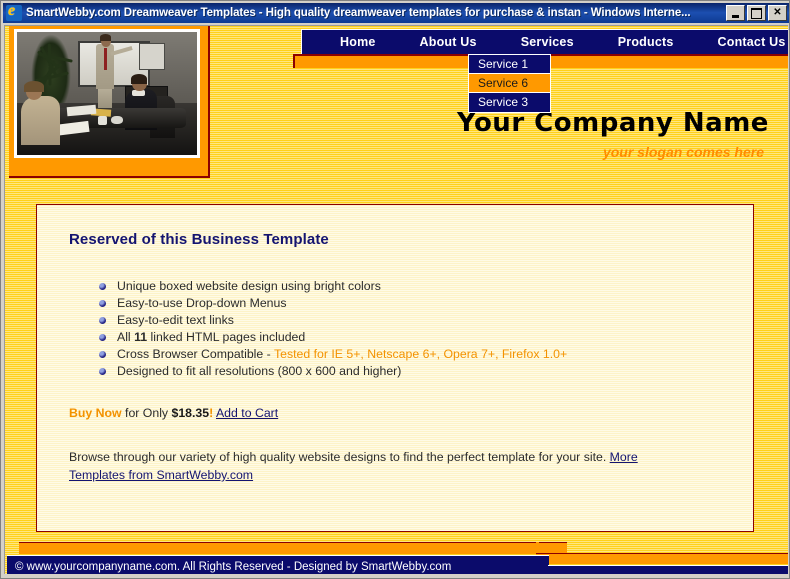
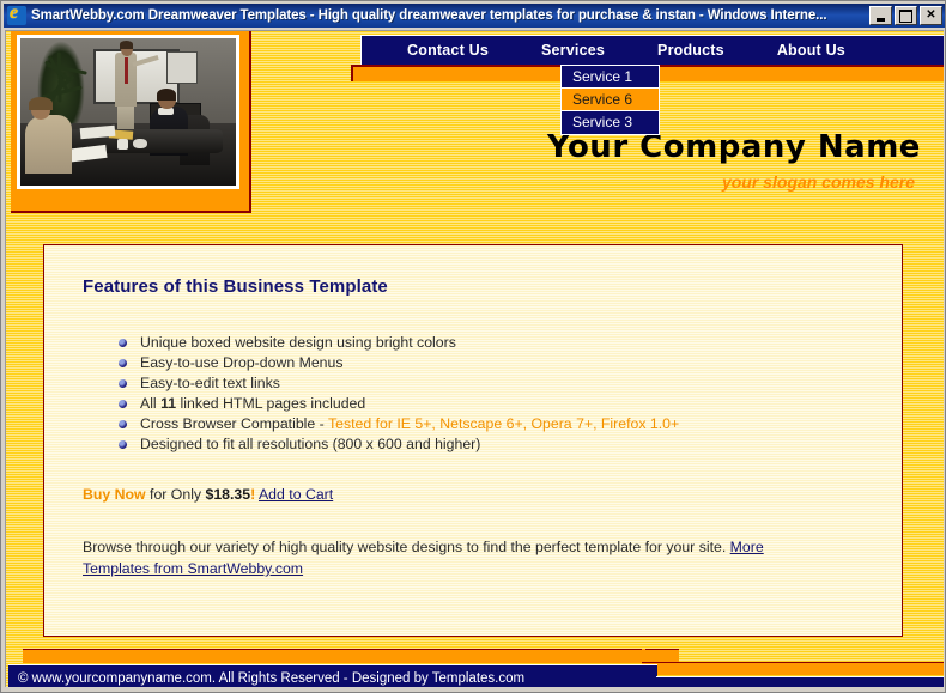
  SmartWebby.com Dreamweaver Templates - High quality dreamweaver templates for purchase & instan - Windows Interne...
  ✕
- Home
- About Us
+ Contact Us
  Services
  Products
- Contact Us
+ About Us
  Service 1
  Service 6
  Service 3
  Your Company Name
  your slogan comes here
- Reserved of this Business Template
+ Features of this Business Template
  Unique boxed website design using bright colors
  Easy-to-use Drop-down Menus
  Easy-to-edit text links
  All 11 linked HTML pages included
  Cross Browser Compatible - Tested for IE 5+, Netscape 6+, Opera 7+, Firefox 1.0+
  Designed to fit all resolutions (800 x 600 and higher)
  Buy Now for Only $18.35! Add to Cart
  Browse through our variety of high quality website designs to find the perfect template for your site. More Templates from SmartWebby.com
- © www.yourcompanyname.com. All Rights Reserved - Designed by SmartWebby.com
+ © www.yourcompanyname.com. All Rights Reserved - Designed by Templates.com
